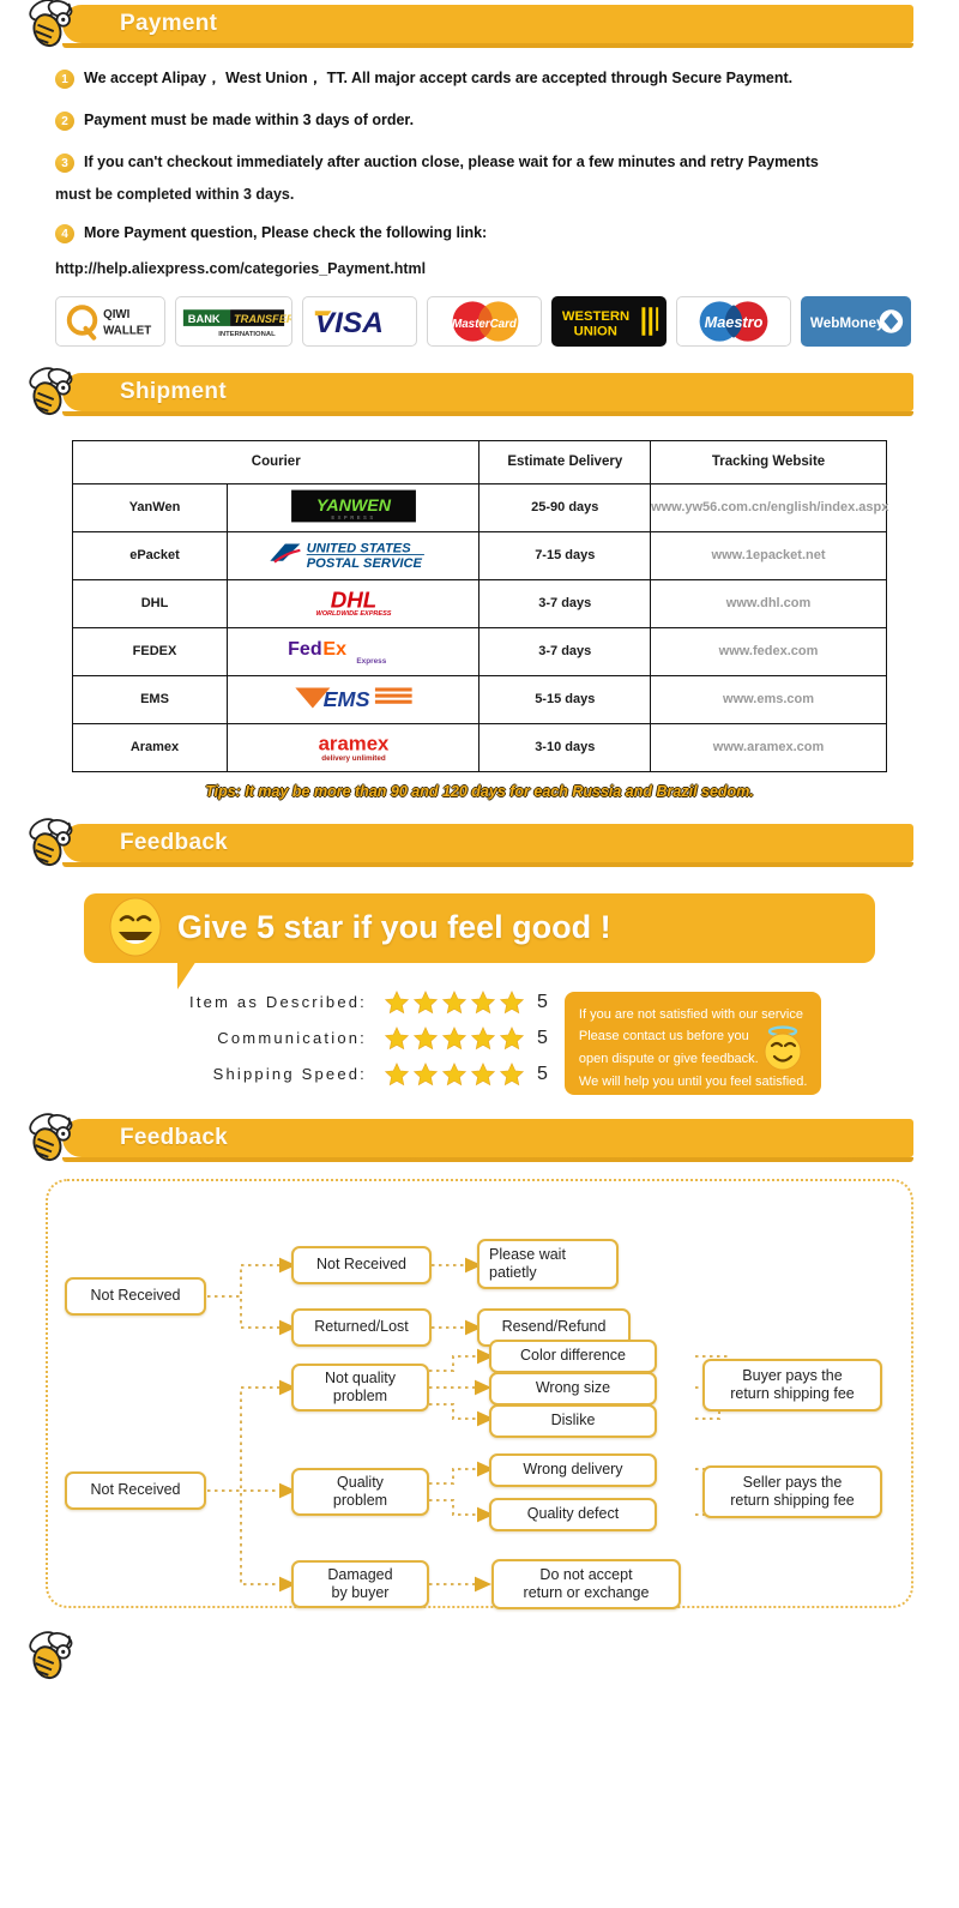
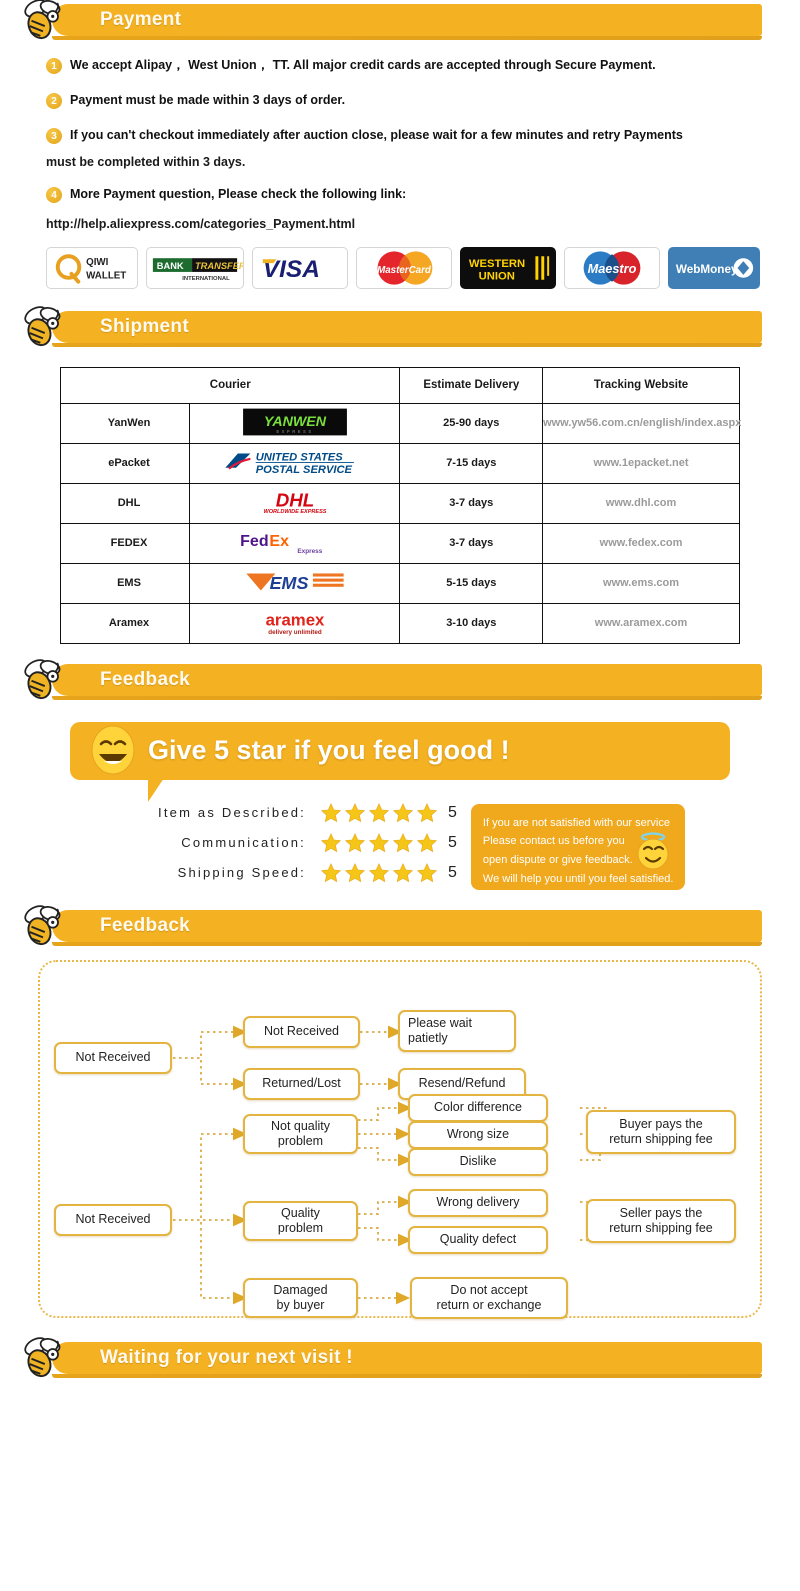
  Payment
  1
- We accept Alipay， West Union， TT. All major accept cards are accepted through Secure Payment.
+ We accept Alipay， West Union， TT. All major credit cards are accepted through Secure Payment.
  2
  Payment must be made within 3 days of order.
  3
  If you can't checkout immediately after auction close, please wait for a few minutes and retry Payments
  must be completed within 3 days.
  4
  More Payment question, Please check the following link:
  http://help.aliexpress.com/categories_Payment.html
  QIWI
  WALLET
  BANK
  TRANSFER
  VISA
  MasterCard
  WESTERN
  UNION
  Maestro
  WebMone
  Shipment
  Courier	Estimate Delivery	Tracking Website
  YanWen	YANWEN	25-90 days	www.yw56.com.cn/english/index.aspx
  ePacket	UNITED STATES POSTAL SERVICE	7-15 days	www.1epacket.net
  FEDEX	Fed Ex	3-7 days	www.fedex.com
  EMS	EMS	5-15 days	www.ems.com
- Tips: It may be more than 90 and 120 days for each Russia and Brazil sedom.
  Feedback
  Give 5 star if you feel good !
  Item as Described:
  5
  Communication:
  5
  Shipping Speed:
  5
  If you are not satisfied with our service
  Please contact us before you
  open dispute or give feedback.
  We will help you until you feel satisfied.
  Feedback
  Not Received
  Not Received
  Returned/Lost
  Please wait
  patietly
  Resend/Refund
  Not Received
  Not quality
  problem
  Quality
  problem
  Damaged
  by buyer
  Color difference
  Wrong size
  Dislike
  Wrong delivery
  Quality defect
  Do not accept
  return or exchange
  Buyer pays the
  return shipping fee
  Seller pays the
  return shipping fee
+ Waiting for your next visit !
